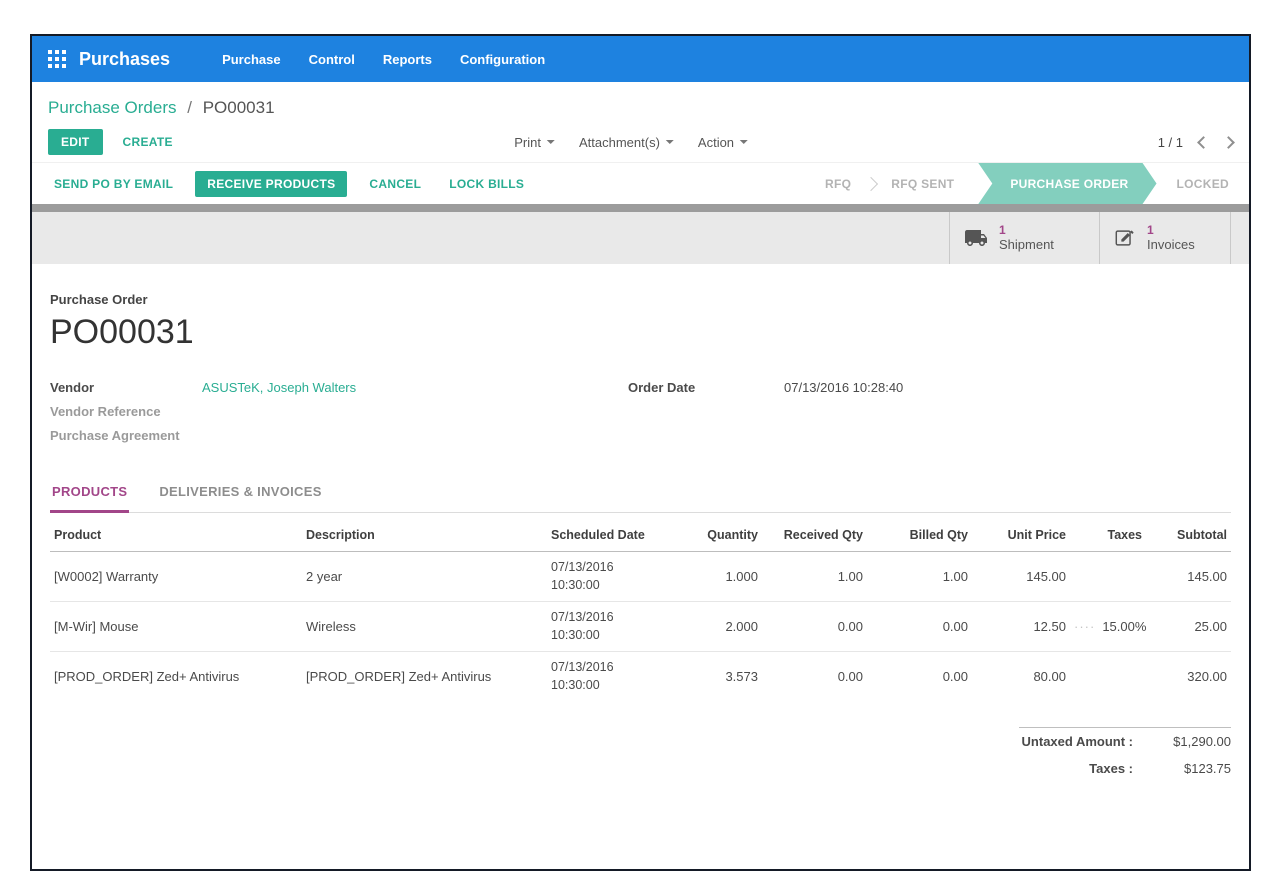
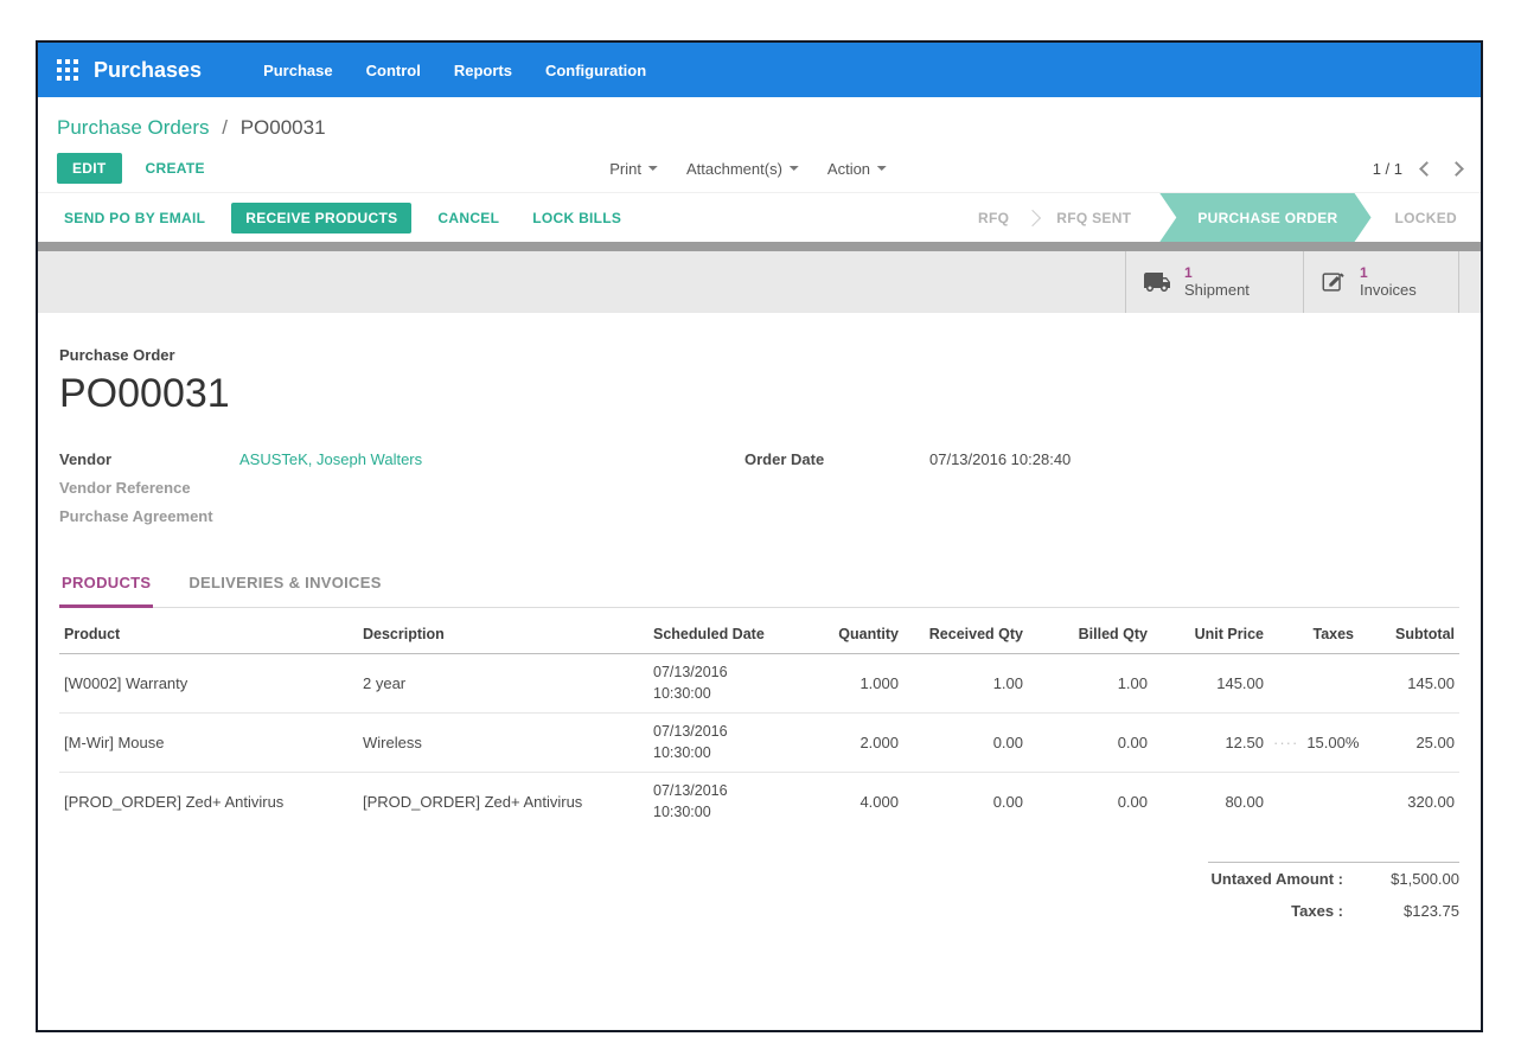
  Purchases
  Purchase
  Control
  Reports
  Configuration
  Purchase Orders / PO00031
  EDIT
  CREATE
  Print
  Attachment(s)
  Action
  1 / 1
  SEND PO BY EMAIL
  RECEIVE PRODUCTS
  CANCEL
  LOCK BILLS
  RFQ
  RFQ SENT
  PURCHASE ORDER
  LOCKED
  1
  Shipment
  1
  Invoices
  Purchase Order
  PO00031
  Vendor
  ASUSTeK, Joseph Walters
  Vendor Reference
  Purchase Agreement
  Order Date
  07/13/2016 10:28:40
  PRODUCTS
  DELIVERIES & INVOICES
  Product	Description	Scheduled Date	Quantity	Received Qty	Billed Qty	Unit Price	Taxes	Subtotal
  [W0002] Warranty	2 year	07/13/201610:30:00	1.000	1.00	1.00	145.00		145.00
  [M-Wir] Mouse	Wireless	07/13/201610:30:00	2.000	0.00	0.00	12.50	···· 15.00%	25.00
- [PROD_ORDER] Zed+ Antivirus	[PROD_ORDER] Zed+ Antivirus	07/13/201610:30:00	3.573	0.00	0.00	80.00		320.00
+ [PROD_ORDER] Zed+ Antivirus	[PROD_ORDER] Zed+ Antivirus	07/13/201610:30:00	4.000	0.00	0.00	80.00		320.00
  Untaxed Amount :
- $1,290.00
+ $1,500.00
  Taxes :
  $123.75
